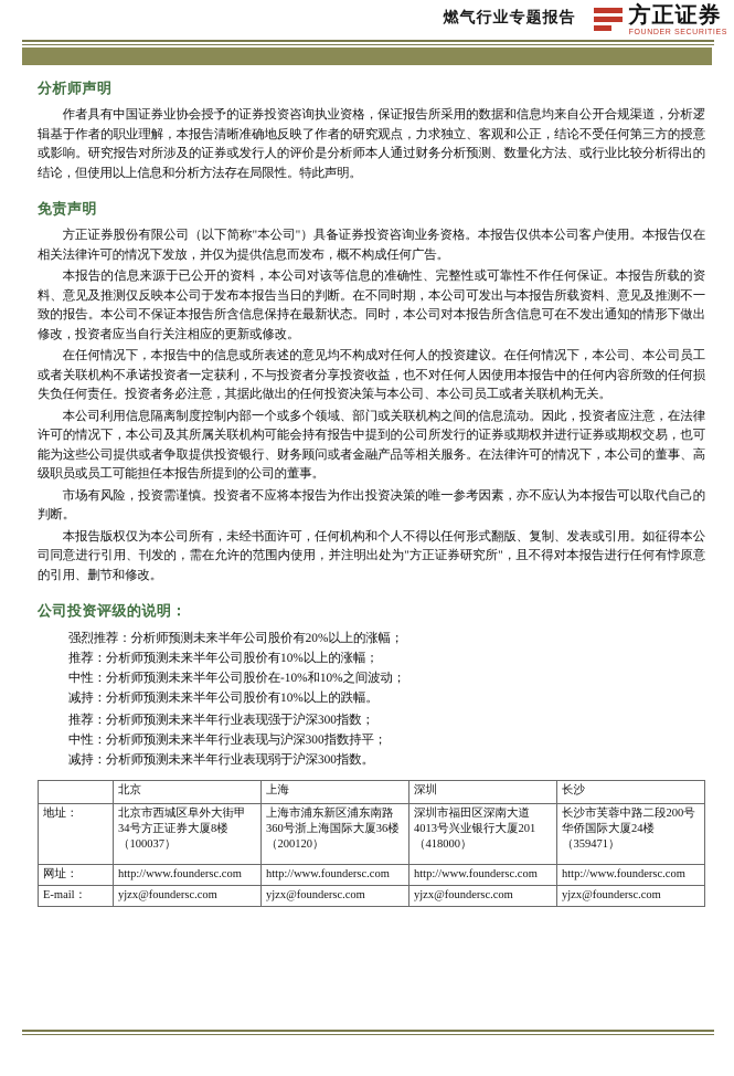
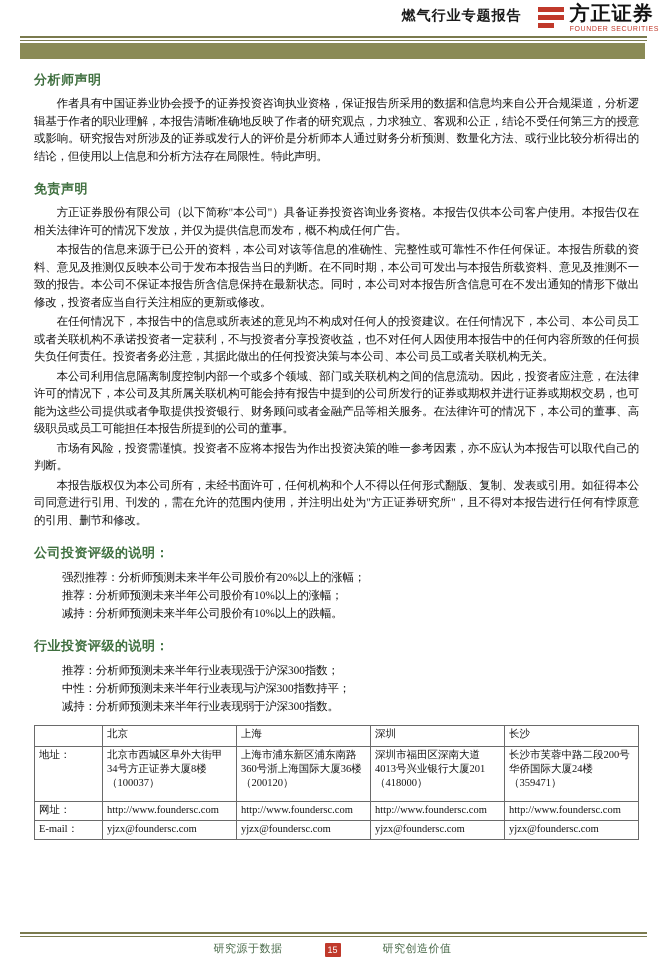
  燃气行业专题报告
  方正证券
  分析师声明
  作者具有中国证券业协会授予的证券投资咨询执业资格，保证报告所采用的数据和信息均来自公开合规渠道，分析逻辑基于作者的职业理解，本报告清晰准确地反映了作者的研究观点，力求独立、客观和公正，结论不受任何第三方的授意或影响。研究报告对所涉及的证券或发行人的评价是分析师本人通过财务分析预测、数量化方法、或行业比较分析得出的结论，但使用以上信息和分析方法存在局限性。特此声明。
  免责声明
  方正证券股份有限公司（以下简称"本公司"）具备证券投资咨询业务资格。本报告仅供本公司客户使用。本报告仅在相关法律许可的情况下发放，并仅为提供信息而发布，概不构成任何广告。
  本报告的信息来源于已公开的资料，本公司对该等信息的准确性、完整性或可靠性不作任何保证。本报告所载的资料、意见及推测仅反映本公司于发布本报告当日的判断。在不同时期，本公司可发出与本报告所载资料、意见及推测不一致的报告。本公司不保证本报告所含信息保持在最新状态。同时，本公司对本报告所含信息可在不发出通知的情形下做出修改，投资者应当自行关注相应的更新或修改。
  在任何情况下，本报告中的信息或所表述的意见均不构成对任何人的投资建议。在任何情况下，本公司、本公司员工或者关联机构不承诺投资者一定获利，不与投资者分享投资收益，也不对任何人因使用本报告中的任何内容所致的任何损失负任何责任。投资者务必注意，其据此做出的任何投资决策与本公司、本公司员工或者关联机构无关。
  本公司利用信息隔离制度控制内部一个或多个领域、部门或关联机构之间的信息流动。因此，投资者应注意，在法律许可的情况下，本公司及其所属关联机构可能会持有报告中提到的公司所发行的证券或期权并进行证券或期权交易，也可能为这些公司提供或者争取提供投资银行、财务顾问或者金融产品等相关服务。在法律许可的情况下，本公司的董事、高级职员或员工可能担任本报告所提到的公司的董事。
  市场有风险，投资需谨慎。投资者不应将本报告为作出投资决策的唯一参考因素，亦不应认为本报告可以取代自己的判断。
  本报告版权仅为本公司所有，未经书面许可，任何机构和个人不得以任何形式翻版、复制、发表或引用。如征得本公司同意进行引用、刊发的，需在允许的范围内使用，并注明出处为"方正证券研究所"，且不得对本报告进行任何有悖原意的引用、删节和修改。
  公司投资评级的说明：
  强烈推荐：分析师预测未来半年公司股价有20%以上的涨幅；
  推荐：分析师预测未来半年公司股价有10%以上的涨幅；
- 中性：分析师预测未来半年公司股价在-10%和10%之间波动；
  减持：分析师预测未来半年公司股价有10%以上的跌幅。
+ 行业投资评级的说明：
  推荐：分析师预测未来半年行业表现强于沪深300指数；
  中性：分析师预测未来半年行业表现与沪深300指数持平；
  减持：分析师预测未来半年行业表现弱于沪深300指数。
  	北京	上海	深圳	长沙
  地址：	北京市西城区阜外大街甲34号方正证券大厦8楼（100037）	上海市浦东新区浦东南路360号浙上海国际大厦36楼（200120）	深圳市福田区深南大道4013号兴业银行大厦201（418000）	长沙市芙蓉中路二段200号华侨国际大厦24楼（359471）
  网址：	http://www.foundersc.com	http://www.foundersc.com	http://www.foundersc.com	http://www.foundersc.com
  E-mail：	yjzx@foundersc.com	yjzx@foundersc.com	yjzx@foundersc.com	yjzx@foundersc.com
+ 研究源于数据
+ 15
+ 研究创造价值
